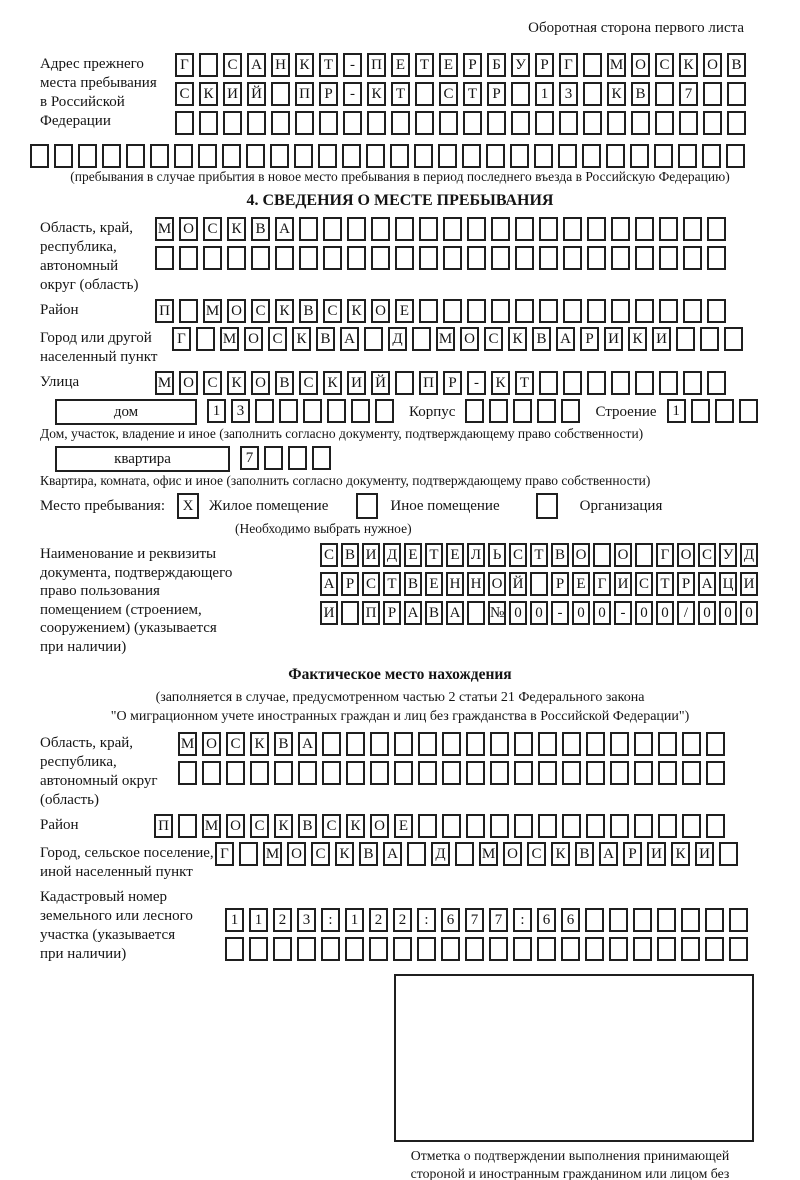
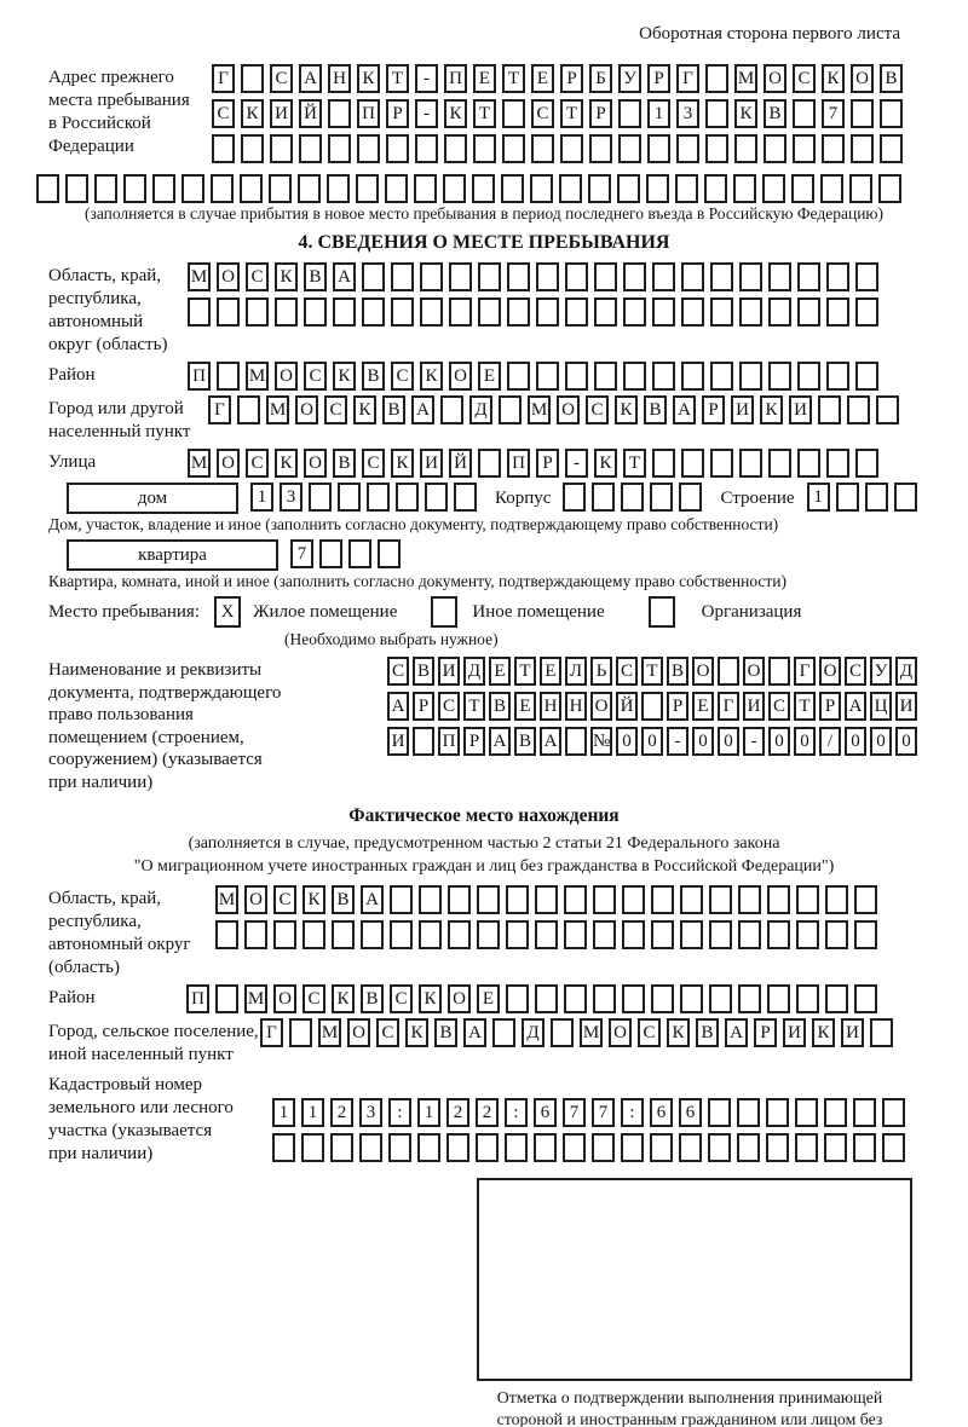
  Оборотная сторона первого листа
  Адрес прежнего
  места пребывания
  в Российской
  Федерации
  Г С А Н К Т - П Е Т Е Р Б У Р Г М О С К О В
  С К И Й П Р - К Т С Т Р 1 3 К В 7
- (пребывания в случае прибытия в новое место пребывания в период последнего въезда в Российскую Федерацию)
+ (заполняется в случае прибытия в новое место пребывания в период последнего въезда в Российскую Федерацию)
  4. СВЕДЕНИЯ О МЕСТЕ ПРЕБЫВАНИЯ
  Область, край,
  республика,
  автономный
  округ (область)
  М О С К В А
  Район
  П М О С К В С К О Е
  Город или другой
  населенный пункт
  Г М О С К В А Д М О С К В А Р И К И
  Улица
  М О С К О В С К И Й П Р - К Т
  дом 1 3 Корпус Строение 1
  Дом, участок, владение и иное (заполнить согласно документу, подтверждающему право собственности)
  квартира 7
- Квартира, комната, офис и иное (заполнить согласно документу, подтверждающему право собственности)
+ Квартира, комната, иной и иное (заполнить согласно документу, подтверждающему право собственности)
  Место пребывания:
  X
  Жилое помещение
  Иное помещение
  Организация
  (Необходимо выбрать нужное)
  Наименование и реквизиты
  документа, подтверждающего
  право пользования
  помещением (строением,
  сооружением) (указывается
  при наличии)
  С В И Д Е Т Е Л Ь С Т В О О Г О С У Д
  А Р С Т В Е Н Н О Й Р Е Г И С Т Р А Ц И
  И П Р А В А № 0 0 - 0 0 - 0 0 / 0 0 0
  Фактическое место нахождения
  (заполняется в случае, предусмотренном частью 2 статьи 21 Федерального закона
  "О миграционном учете иностранных граждан и лиц без гражданства в Российской Федерации")
  Область, край,
  республика,
  автономный округ
  (область)
  М О С К В А
  Район
  П М О С К В С К О Е
  Город, сельское поселение,
  иной населенный пункт
  Г М О С К В А Д М О С К В А Р И К И
  Кадастровый номер
  земельного или лесного
  участка (указывается
  при наличии)
  1 1 2 3 : 1 2 2 : 6 7 7 : 6 6
  Отметка о подтверждении выполнения принимающей
  стороной и иностранным гражданином или лицом без
